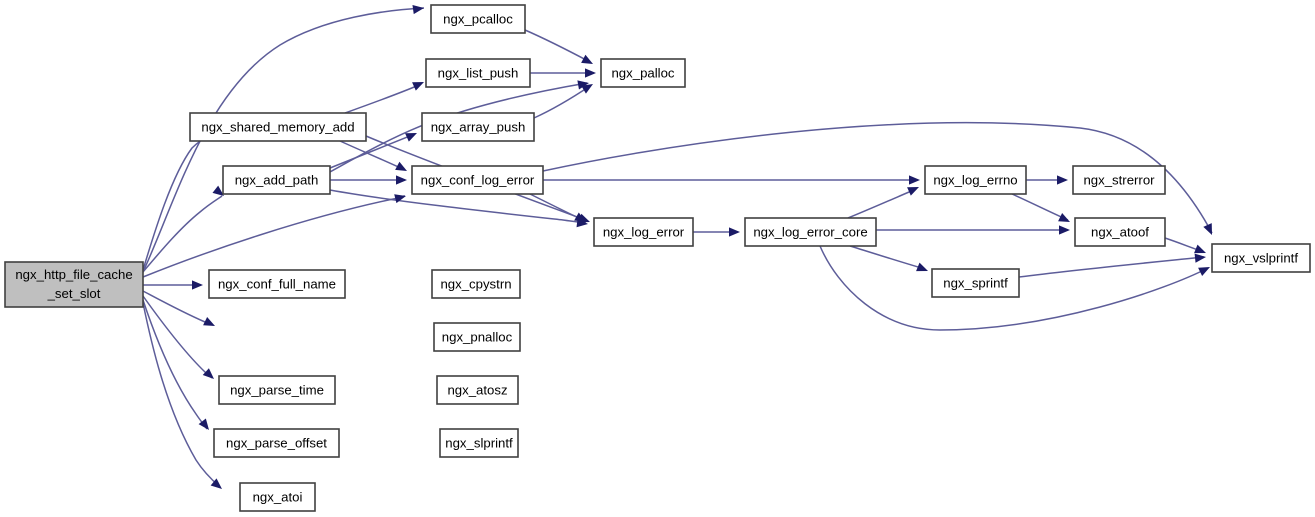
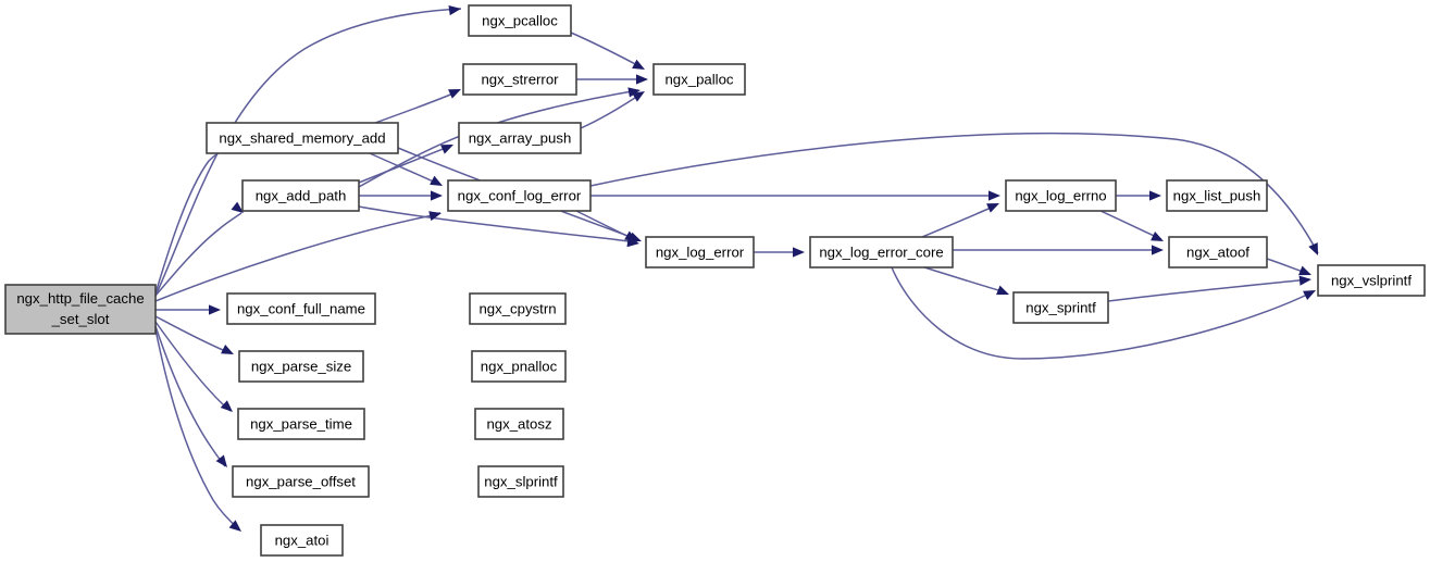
  ngx_http_file_cache
  _set_slot
  ngx_shared_memory_add
  ngx_add_path
  ngx_conf_full_name
+ ngx_parse_size
  ngx_parse_time
  ngx_parse_offset
  ngx_atoi
  ngx_pcalloc
- ngx_list_push
+ ngx_strerror
  ngx_array_push
  ngx_conf_log_error
  ngx_cpystrn
  ngx_pnalloc
  ngx_atosz
  ngx_slprintf
  ngx_palloc
  ngx_log_error
  ngx_log_error_core
  ngx_log_errno
  ngx_sprintf
- ngx_strerror
+ ngx_list_push
  ngx_atoof
  ngx_vslprintf
